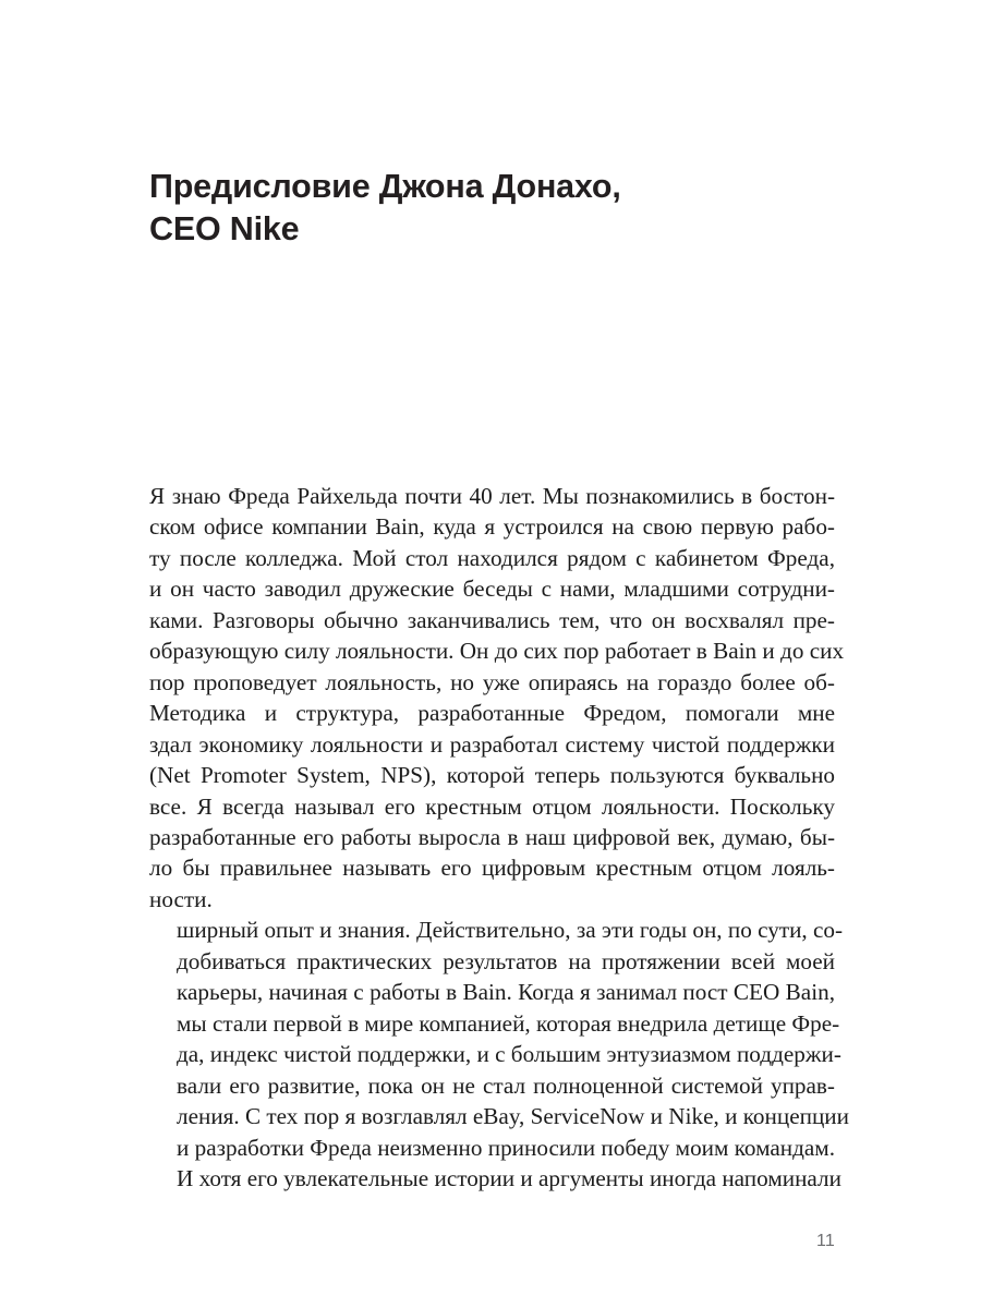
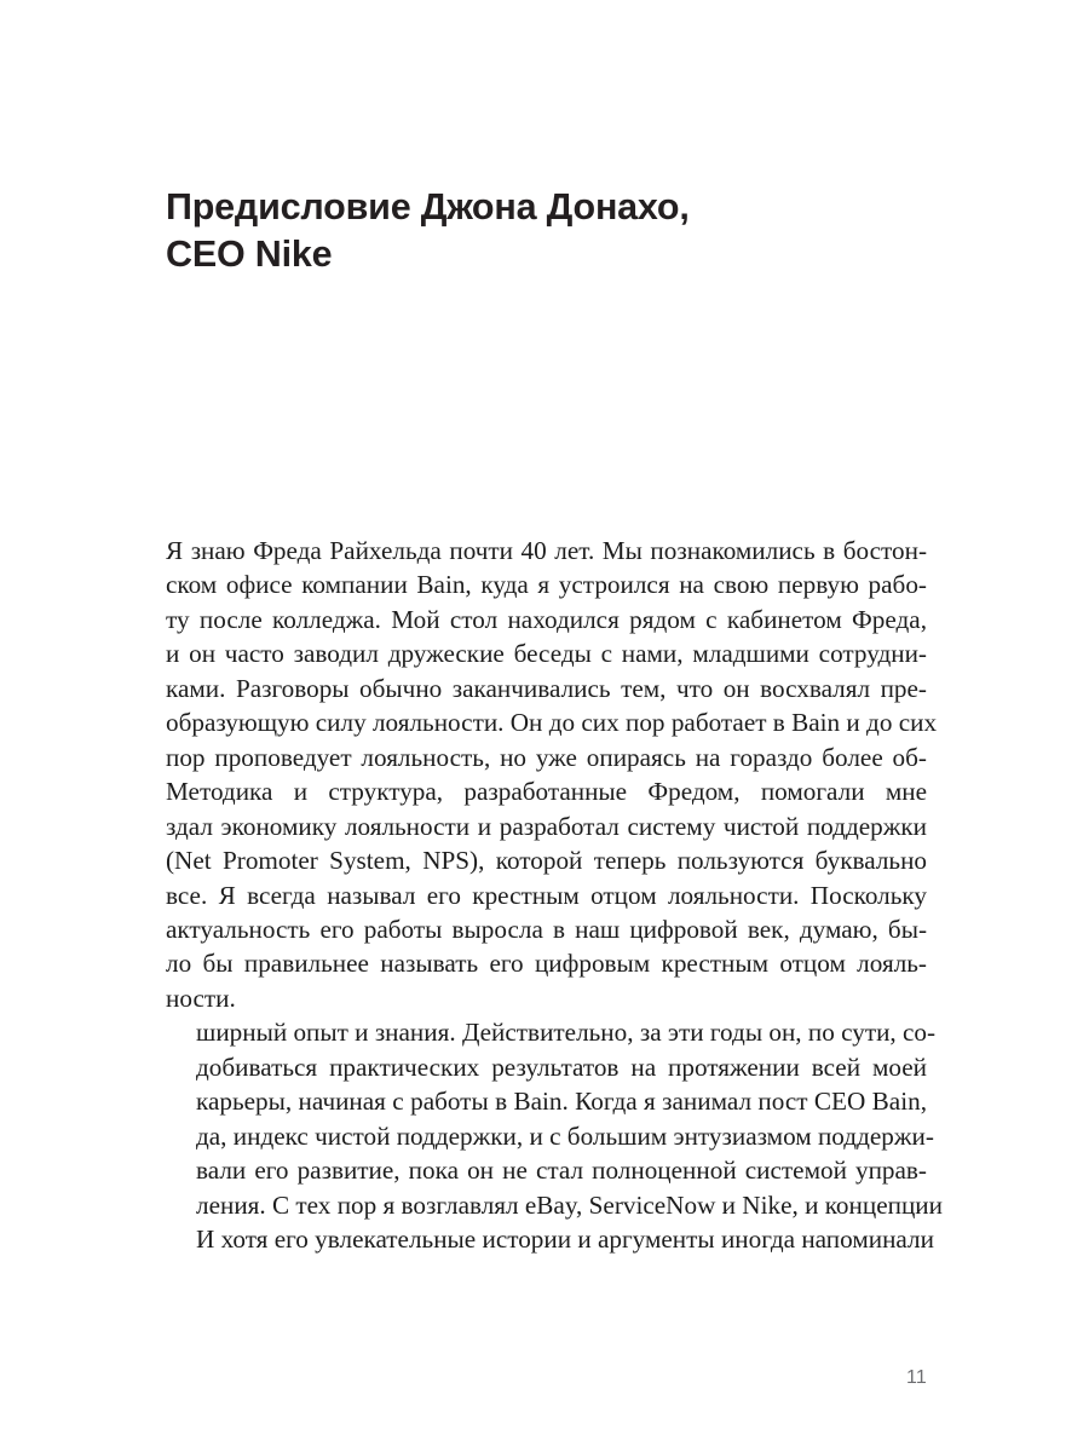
  Предисловие Джона Донахо,
  CEO Nike
  Я знаю Фреда Райхельда почти 40 лет. Мы познакомились в бостон-
  ском офисе компании Bain, куда я устроился на свою первую рабо-
  ту после колледжа. Мой стол находился рядом с кабинетом Фреда,
  и он часто заводил дружеские беседы с нами, младшими сотрудни-
  ками. Разговоры обычно заканчивались тем, что он восхвалял пре-
  образующую силу лояльности. Он до сих пор работает в Bain и до сих
  пор проповедует лояльность, но уже опираясь на гораздо более об-
  Методика и структура, разработанные Фредом, помогали мне
  здал экономику лояльности и разработал систему чистой поддержки
  (Net Promoter System, NPS), которой теперь пользуются буквально
  все. Я всегда называл его крестным отцом лояльности. Поскольку
- разработанные его работы выросла в наш цифровой век, думаю, бы-
+ актуальность его работы выросла в наш цифровой век, думаю, бы-
  ло бы правильнее называть его цифровым крестным отцом лояль-
  ности.
  ширный опыт и знания. Действительно, за эти годы он, по сути, со-
  добиваться практических результатов на протяжении всей моей
  карьеры, начиная с работы в Bain. Когда я занимал пост CEO Bain,
- мы стали первой в мире компанией, которая внедрила детище Фре-
  да, индекс чистой поддержки, и с большим энтузиазмом поддержи-
  вали его развитие, пока он не стал полноценной системой управ-
  ления. С тех пор я возглавлял eBay, ServiceNow и Nike, и концепции
- и разработки Фреда неизменно приносили победу моим командам.
  И хотя его увлекательные истории и аргументы иногда напоминали
  11
